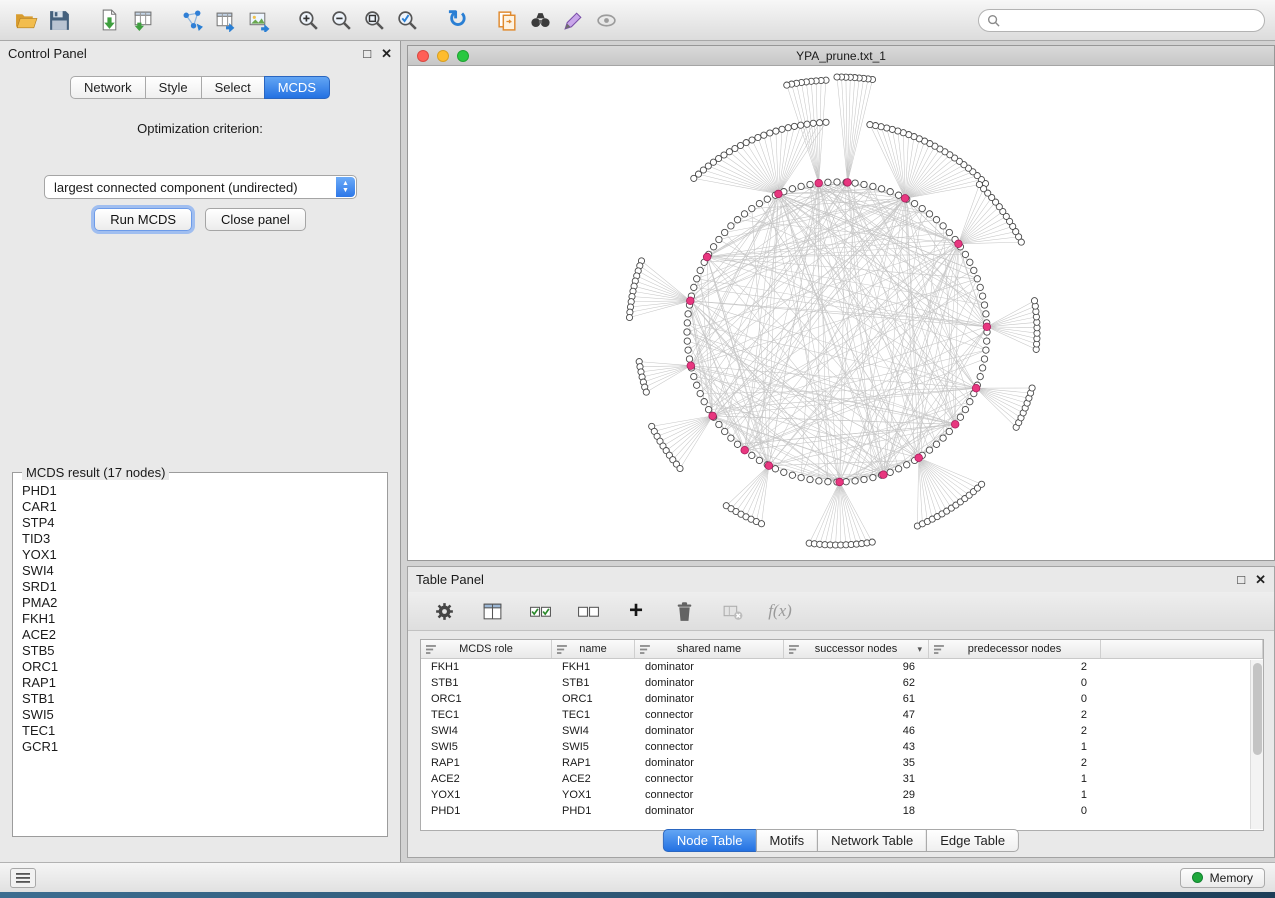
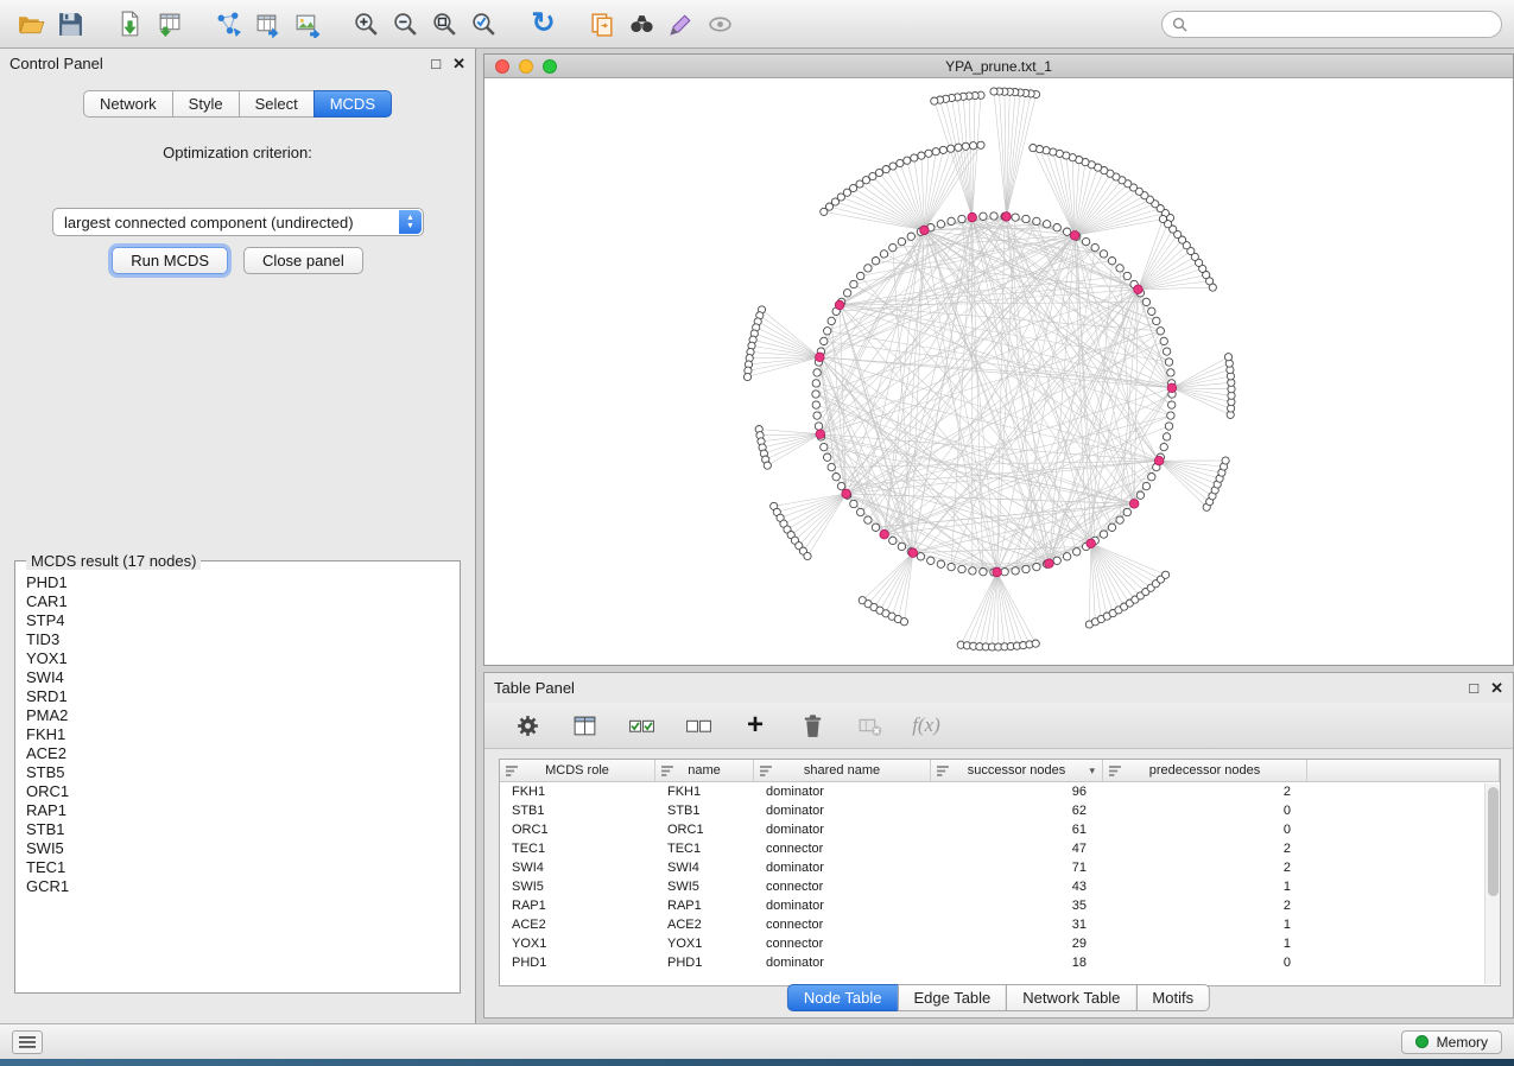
  ↻
  Control Panel
  □
  ✕
  Network
  Style
  Select
  MCDS
  Optimization criterion:
  largest connected component (undirected)
  Run MCDS
  Close panel
  MCDS result (17 nodes)
  PHD1
  CAR1
  STP4
  TID3
  YOX1
  SWI4
  SRD1
  PMA2
  FKH1
  ACE2
  STB5
  ORC1
  RAP1
  STB1
  SWI5
  TEC1
  GCR1
  YPA_prune.txt_1
  Table Panel
  □
  ✕
  +
  f(x)
  MCDS role
  name
  shared name
  successor nodes
  ▾
  predecessor nodes
  FKH1
  FKH1
  dominator
  96
  2
  STB1
  STB1
  dominator
  62
  0
  ORC1
  ORC1
  dominator
  61
  0
  TEC1
  TEC1
  connector
  47
  2
  SWI4
  SWI4
  dominator
- 46
+ 71
  2
  SWI5
  SWI5
  connector
  43
  1
  RAP1
  RAP1
  dominator
  35
  2
  ACE2
  ACE2
  connector
  31
  1
  YOX1
  YOX1
  connector
  29
  1
  PHD1
  PHD1
  dominator
  18
  0
  Node Table
- Motifs
+ Edge Table
  Network Table
- Edge Table
+ Motifs
  Memory
